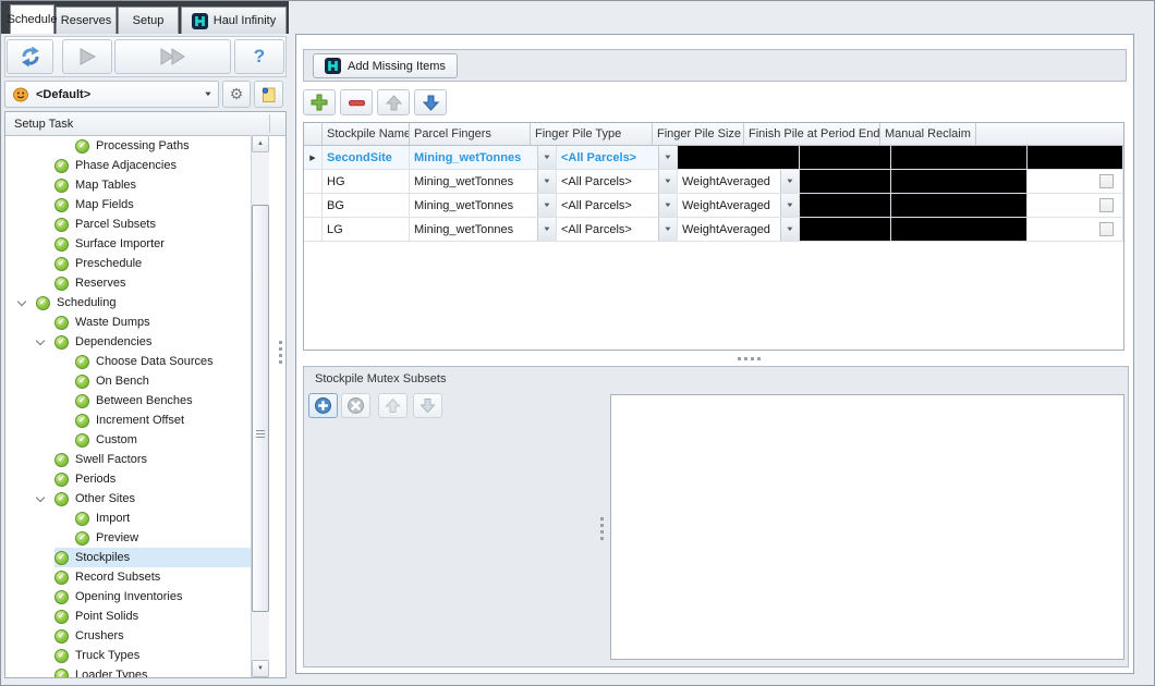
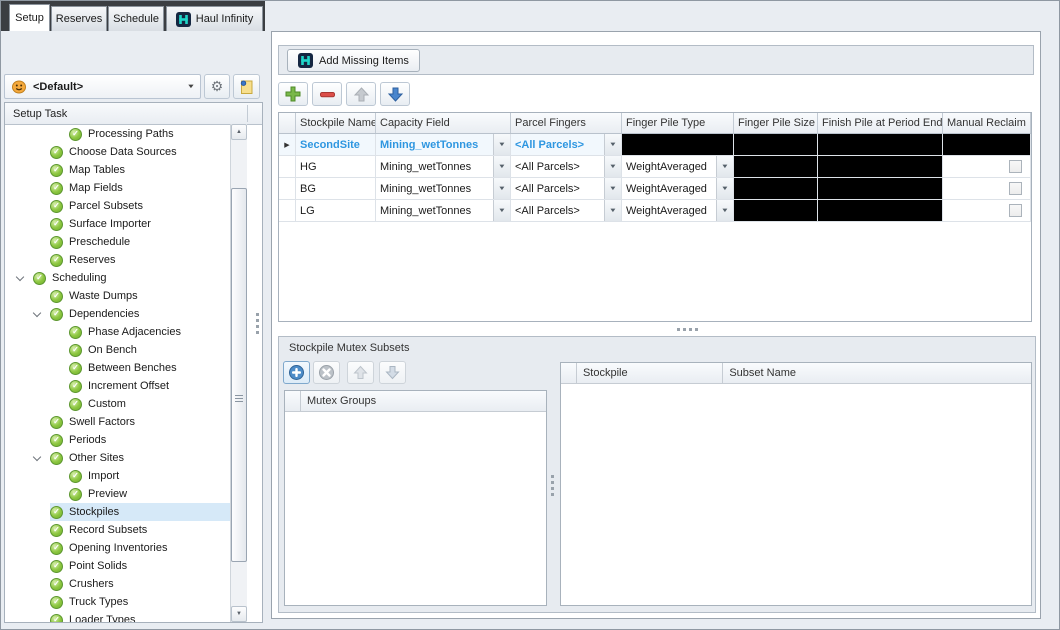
- Schedule
+ Setup
  Reserves
- Setup
+ Schedule
  Haul Infinity
- ?
  <Default>
  ⚙
  Setup Task
  ✓
  Processing Paths
  ✓
- Phase Adjacencies
+ Choose Data Sources
  ✓
  Map Tables
  ✓
  Map Fields
  ✓
  Parcel Subsets
  ✓
  Surface Importer
  ✓
  Preschedule
  ✓
  Reserves
  ✓
  Scheduling
  ✓
  Waste Dumps
  ✓
  Dependencies
  ✓
- Choose Data Sources
+ Phase Adjacencies
  ✓
  On Bench
  ✓
  Between Benches
  ✓
  Increment Offset
  ✓
  Custom
  ✓
  Swell Factors
  ✓
  Periods
  ✓
  Other Sites
  ✓
  Import
  ✓
  Preview
  ✓
  Stockpiles
  ✓
  Record Subsets
  ✓
  Opening Inventories
  ✓
  Point Solids
  ✓
  Crushers
  ✓
  Truck Types
  ✓
  Loader Types
  Add Missing Items
  Stockpile Name
+ Capacity Field
  Parcel Fingers
  Finger Pile Type
  Finger Pile Size
  Finish Pile at Period End
  Manual Reclaim
  SecondSite
  Mining_wetTonnes
  <All Parcels>
  HG
  Mining_wetTonnes
  <All Parcels>
  WeightAveraged
  BG
  Mining_wetTonnes
  <All Parcels>
  WeightAveraged
  LG
  Mining_wetTonnes
  <All Parcels>
  WeightAveraged
  Stockpile Mutex Subsets
+ Mutex Groups
+ Stockpile
+ Subset Name
